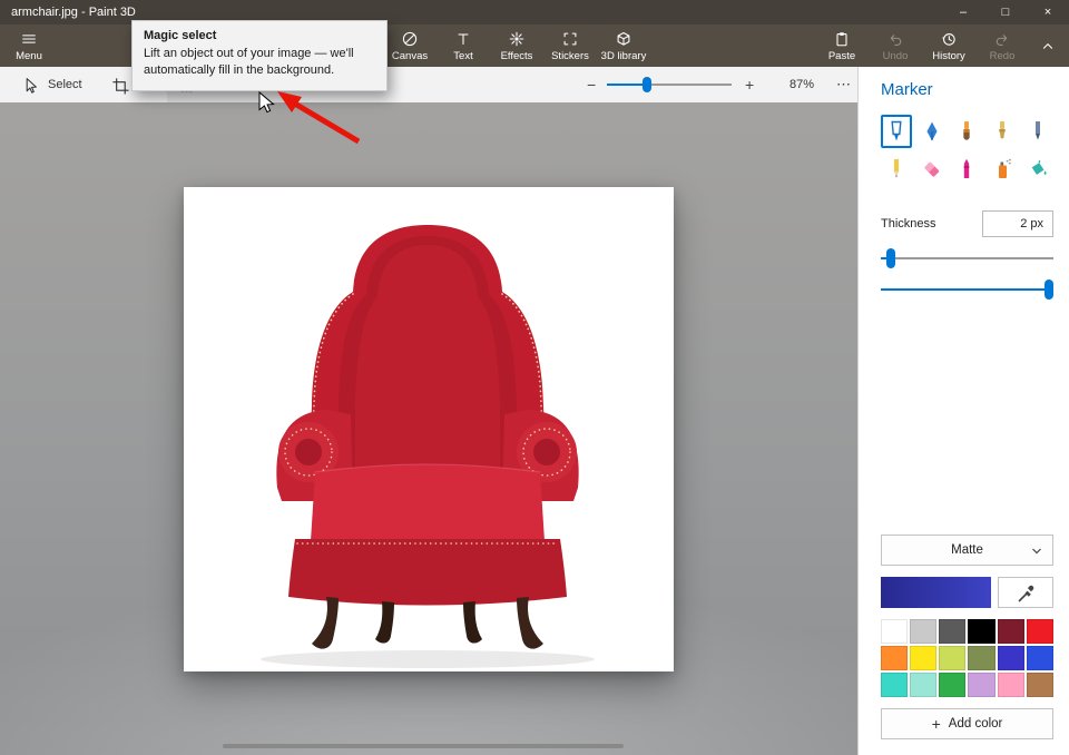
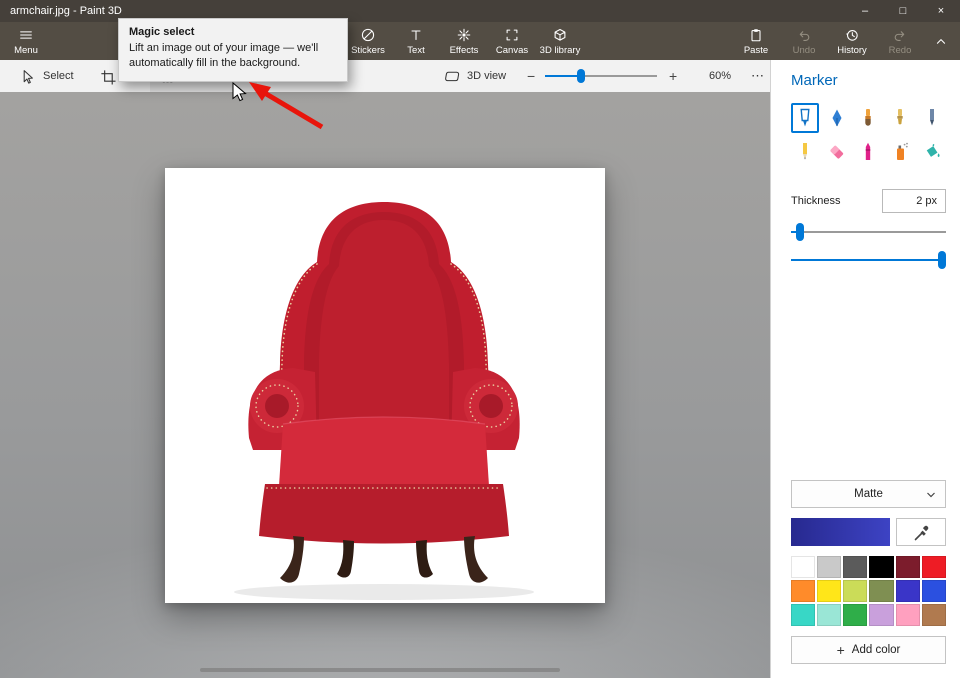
  armchair.jpg - Paint 3D
  –
  □
  ×
  Menu
- Canvas
+ Stickers
  Text
  Effects
- Stickers
+ Canvas
  3D library
  Paste
  Undo
  History
  Redo
  Select
+ 3D view
  −
  +
- 87%
+ 60%
  ⋯
  Magic select
- Lift an object out of your image — we'll automatically fill in the background.
+ Lift an image out of your image — we'll automatically fill in the background.
  Marker
  Thickness
  2 px
  Matte
  +
  Add color
